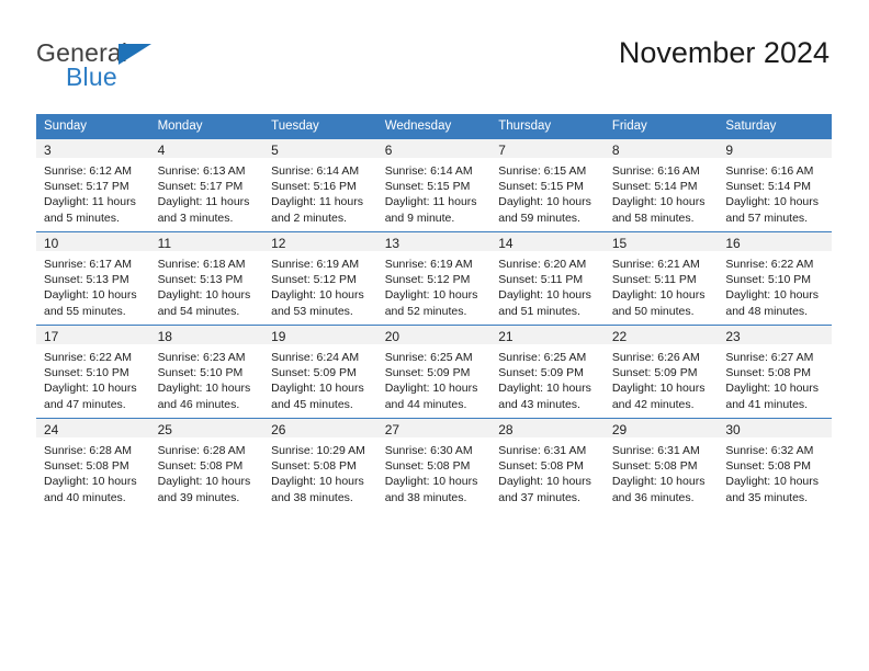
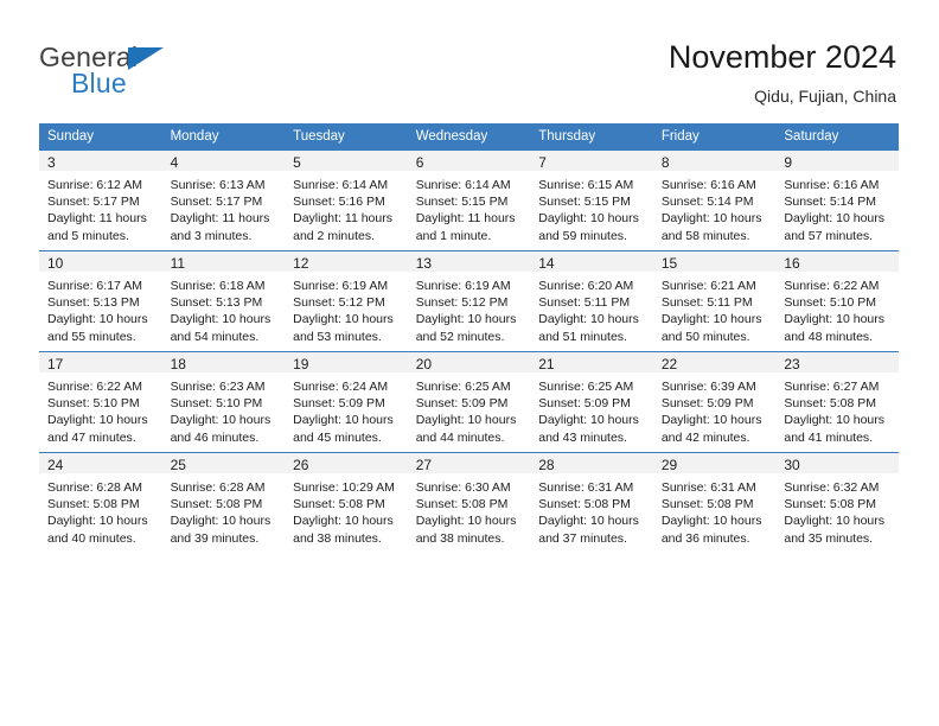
  General
  Blue
  November 2024
+ Qidu, Fujian, China
  Sunday	Monday	Tuesday	Wednesday	Thursday	Friday	Saturday
- 3Sunrise: 6:12 AMSunset: 5:17 PMDaylight: 11 hoursand 5 minutes.	4Sunrise: 6:13 AMSunset: 5:17 PMDaylight: 11 hoursand 3 minutes.	5Sunrise: 6:14 AMSunset: 5:16 PMDaylight: 11 hoursand 2 minutes.	6Sunrise: 6:14 AMSunset: 5:15 PMDaylight: 11 hoursand 9 minute.	7Sunrise: 6:15 AMSunset: 5:15 PMDaylight: 10 hoursand 59 minutes.	8Sunrise: 6:16 AMSunset: 5:14 PMDaylight: 10 hoursand 58 minutes.	9Sunrise: 6:16 AMSunset: 5:14 PMDaylight: 10 hoursand 57 minutes.
+ 3Sunrise: 6:12 AMSunset: 5:17 PMDaylight: 11 hoursand 5 minutes.	4Sunrise: 6:13 AMSunset: 5:17 PMDaylight: 11 hoursand 3 minutes.	5Sunrise: 6:14 AMSunset: 5:16 PMDaylight: 11 hoursand 2 minutes.	6Sunrise: 6:14 AMSunset: 5:15 PMDaylight: 11 hoursand 1 minute.	7Sunrise: 6:15 AMSunset: 5:15 PMDaylight: 10 hoursand 59 minutes.	8Sunrise: 6:16 AMSunset: 5:14 PMDaylight: 10 hoursand 58 minutes.	9Sunrise: 6:16 AMSunset: 5:14 PMDaylight: 10 hoursand 57 minutes.
  10Sunrise: 6:17 AMSunset: 5:13 PMDaylight: 10 hoursand 55 minutes.	11Sunrise: 6:18 AMSunset: 5:13 PMDaylight: 10 hoursand 54 minutes.	12Sunrise: 6:19 AMSunset: 5:12 PMDaylight: 10 hoursand 53 minutes.	13Sunrise: 6:19 AMSunset: 5:12 PMDaylight: 10 hoursand 52 minutes.	14Sunrise: 6:20 AMSunset: 5:11 PMDaylight: 10 hoursand 51 minutes.	15Sunrise: 6:21 AMSunset: 5:11 PMDaylight: 10 hoursand 50 minutes.	16Sunrise: 6:22 AMSunset: 5:10 PMDaylight: 10 hoursand 48 minutes.
- 17Sunrise: 6:22 AMSunset: 5:10 PMDaylight: 10 hoursand 47 minutes.	18Sunrise: 6:23 AMSunset: 5:10 PMDaylight: 10 hoursand 46 minutes.	19Sunrise: 6:24 AMSunset: 5:09 PMDaylight: 10 hoursand 45 minutes.	20Sunrise: 6:25 AMSunset: 5:09 PMDaylight: 10 hoursand 44 minutes.	21Sunrise: 6:25 AMSunset: 5:09 PMDaylight: 10 hoursand 43 minutes.	22Sunrise: 6:26 AMSunset: 5:09 PMDaylight: 10 hoursand 42 minutes.	23Sunrise: 6:27 AMSunset: 5:08 PMDaylight: 10 hoursand 41 minutes.
+ 17Sunrise: 6:22 AMSunset: 5:10 PMDaylight: 10 hoursand 47 minutes.	18Sunrise: 6:23 AMSunset: 5:10 PMDaylight: 10 hoursand 46 minutes.	19Sunrise: 6:24 AMSunset: 5:09 PMDaylight: 10 hoursand 45 minutes.	20Sunrise: 6:25 AMSunset: 5:09 PMDaylight: 10 hoursand 44 minutes.	21Sunrise: 6:25 AMSunset: 5:09 PMDaylight: 10 hoursand 43 minutes.	22Sunrise: 6:39 AMSunset: 5:09 PMDaylight: 10 hoursand 42 minutes.	23Sunrise: 6:27 AMSunset: 5:08 PMDaylight: 10 hoursand 41 minutes.
  24Sunrise: 6:28 AMSunset: 5:08 PMDaylight: 10 hoursand 40 minutes.	25Sunrise: 6:28 AMSunset: 5:08 PMDaylight: 10 hoursand 39 minutes.	26Sunrise: 10:29 AMSunset: 5:08 PMDaylight: 10 hoursand 38 minutes.	27Sunrise: 6:30 AMSunset: 5:08 PMDaylight: 10 hoursand 38 minutes.	28Sunrise: 6:31 AMSunset: 5:08 PMDaylight: 10 hoursand 37 minutes.	29Sunrise: 6:31 AMSunset: 5:08 PMDaylight: 10 hoursand 36 minutes.	30Sunrise: 6:32 AMSunset: 5:08 PMDaylight: 10 hoursand 35 minutes.
